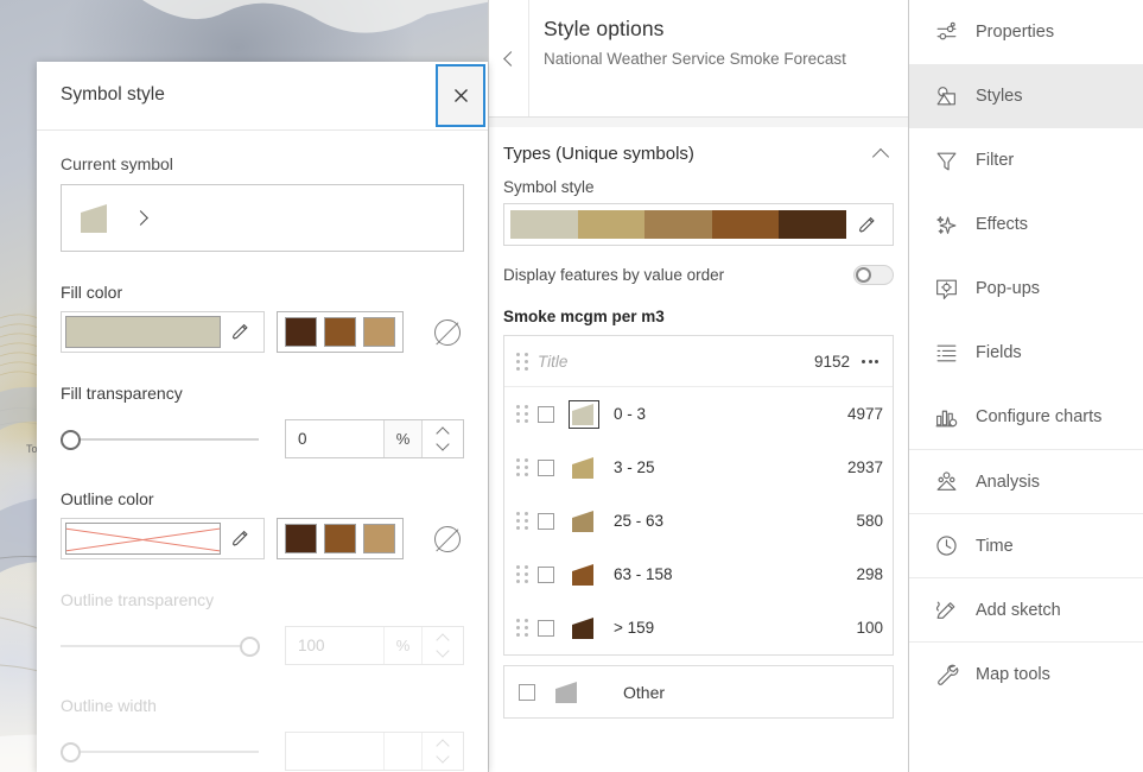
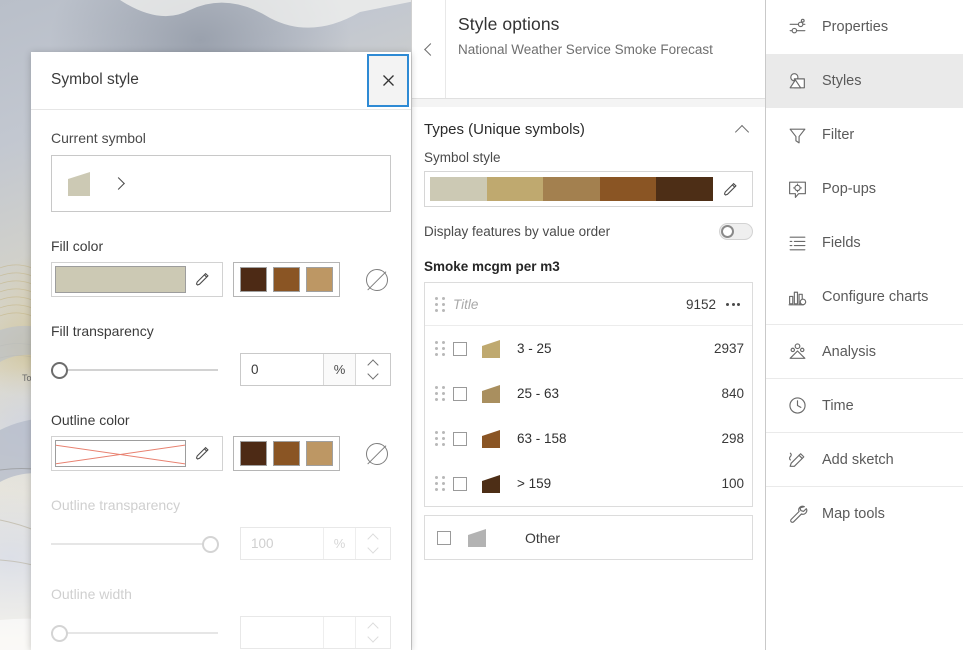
  To
  Style options
  National Weather Service Smoke Forecast
  Types (Unique symbols)
  Symbol style
  Display features by value order
  Smoke mcgm per m3
  Title
  9152
- 0 - 3
- 4977
  3 - 25
  2937
  25 - 63
- 580
+ 840
  63 - 158
  298
  > 159
  100
  Other
  Properties
  Styles
  Filter
- Effects
  Pop-ups
  Fields
  Configure charts
  Analysis
  Time
  Add sketch
  Map tools
  Symbol style
  Current symbol
  Fill color
  Fill transparency
  0
  %
  Outline color
  Outline transparency
  100
  %
  Outline width
